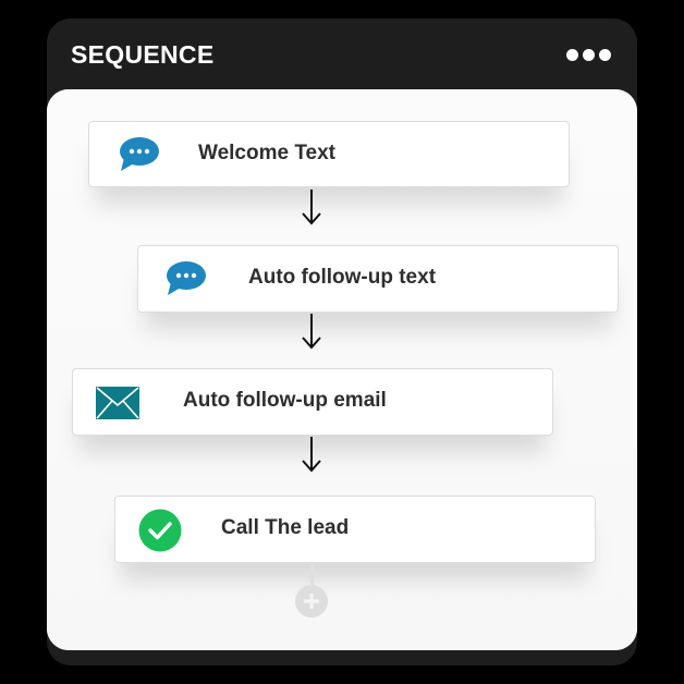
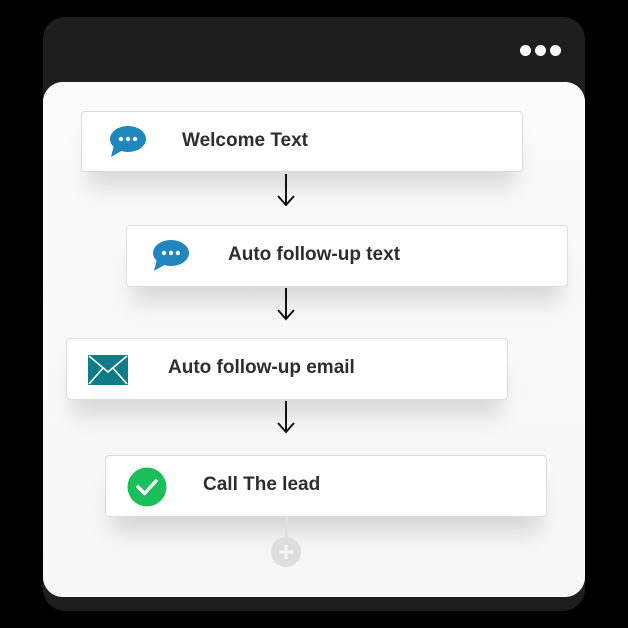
- SEQUENCE
  Welcome Text
  Auto follow-up text
  Auto follow-up email
  Call The lead
